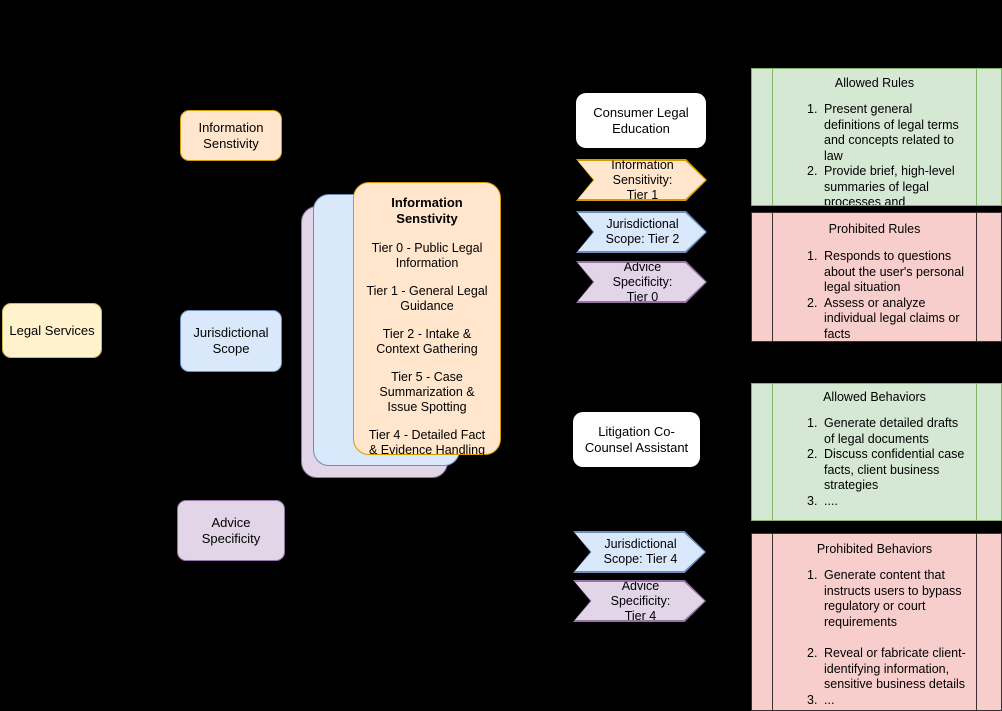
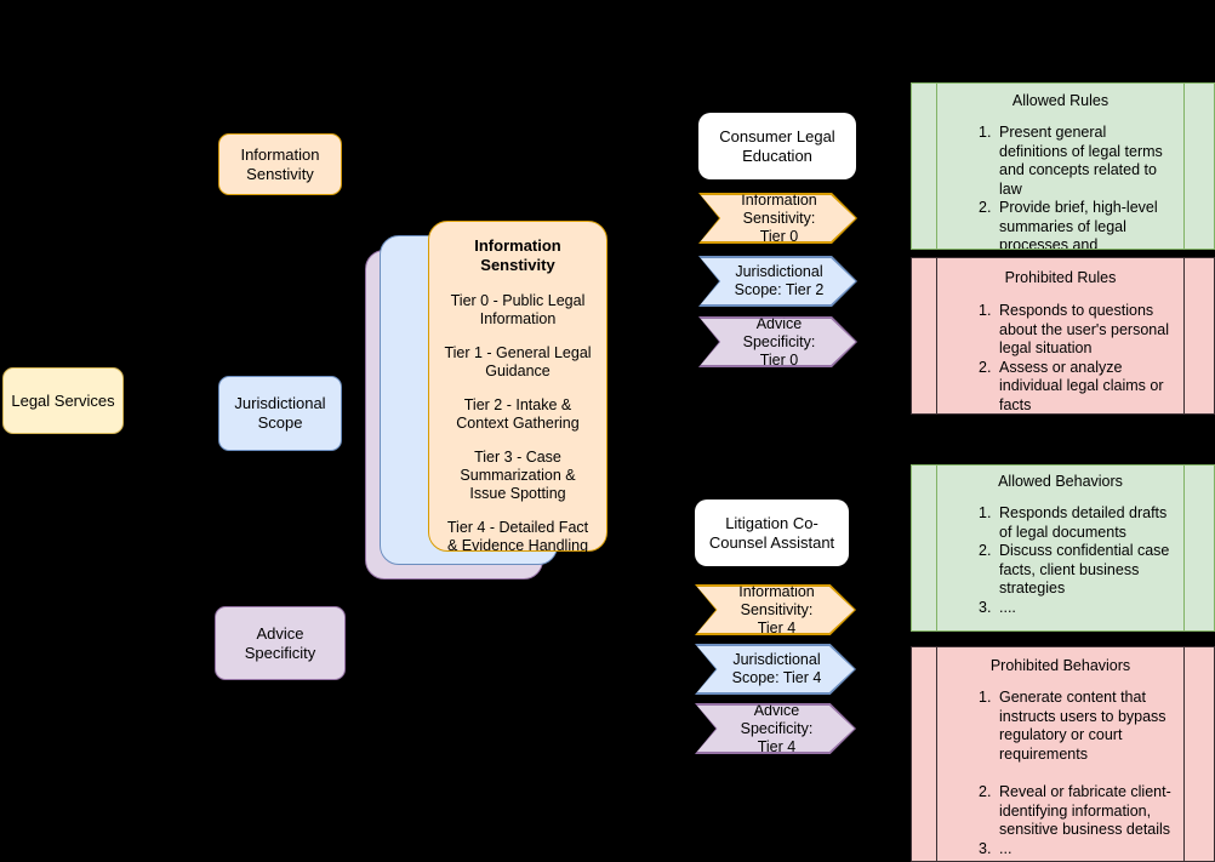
  Legal Services
  Information
  Senstivity
  Jurisdictional
  Scope
  Advice Specificity
  Information Senstivity
  Tier 0 - Public Legal Information
  Tier 1 - General Legal Guidance
  Tier 2 - Intake & Context Gathering
- Tier 5 - Case Summarization & Issue Spotting
+ Tier 3 - Case Summarization & Issue Spotting
  Tier 4 - Detailed Fact & Evidence Handling
  Consumer Legal Education
- Information Sensitivity: Tier 1
+ Information Sensitivity: Tier 0
  Jurisdictional Scope: Tier 2
  Advice Specificity: Tier 0
  Litigation Co-Counsel Assistant
+ Information Sensitivity: Tier 4
  Jurisdictional Scope: Tier 4
  Advice Specificity: Tier 4
  Allowed Rules
  1.
  Present general definitions of legal terms and concepts related to law
  2.
  Provide brief, high-level summaries of legal processes and
  Prohibited Rules
  1.
  Responds to questions about the user's personal legal situation
  2.
  Assess or analyze individual legal claims or facts
  Allowed Behaviors
  1.
- Generate detailed drafts of legal documents
+ Responds detailed drafts of legal documents
  2.
  Discuss confidential case facts, client business strategies
  3.
  ....
  Prohibited Behaviors
  1.
  Generate content that instructs users to bypass regulatory or court requirements
  2.
  Reveal or fabricate client-identifying information, sensitive business details
  3.
  ...
